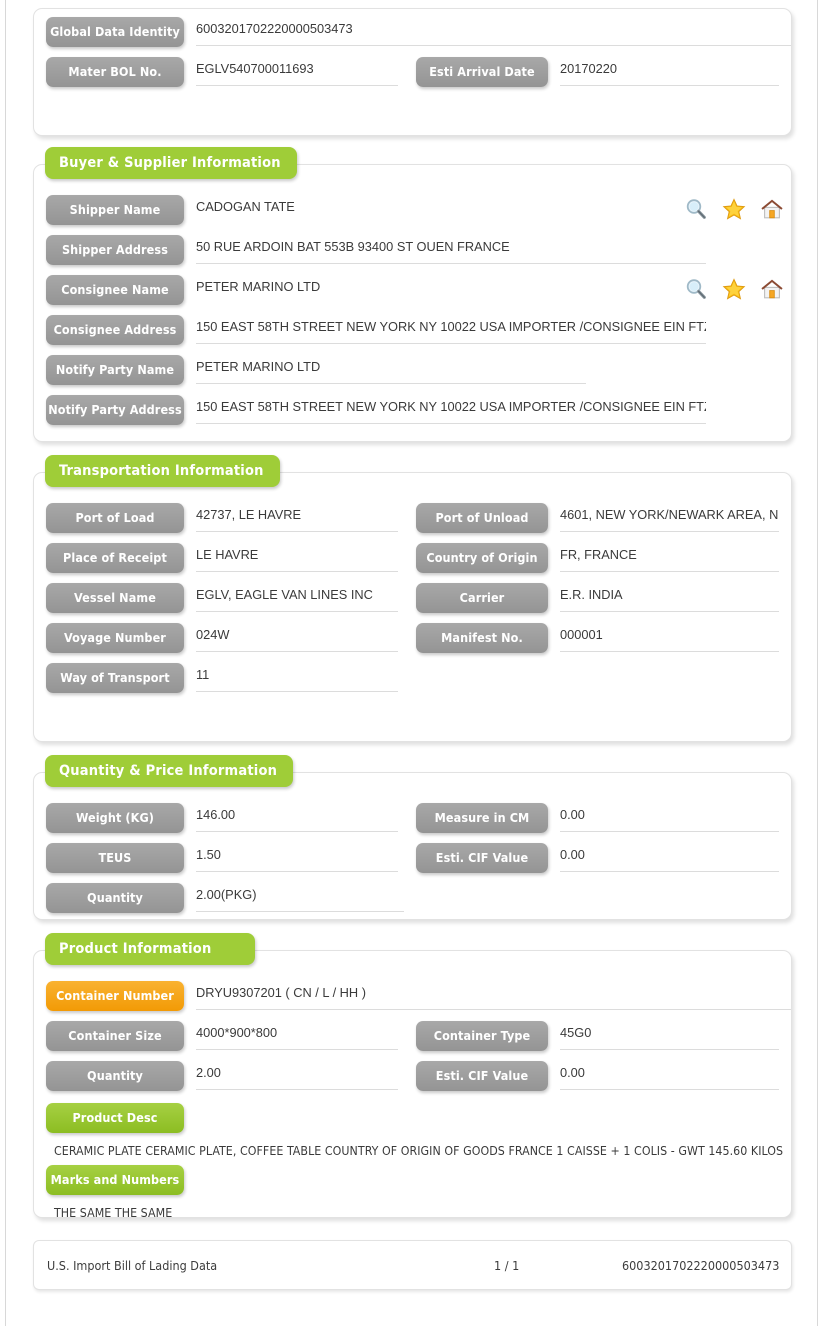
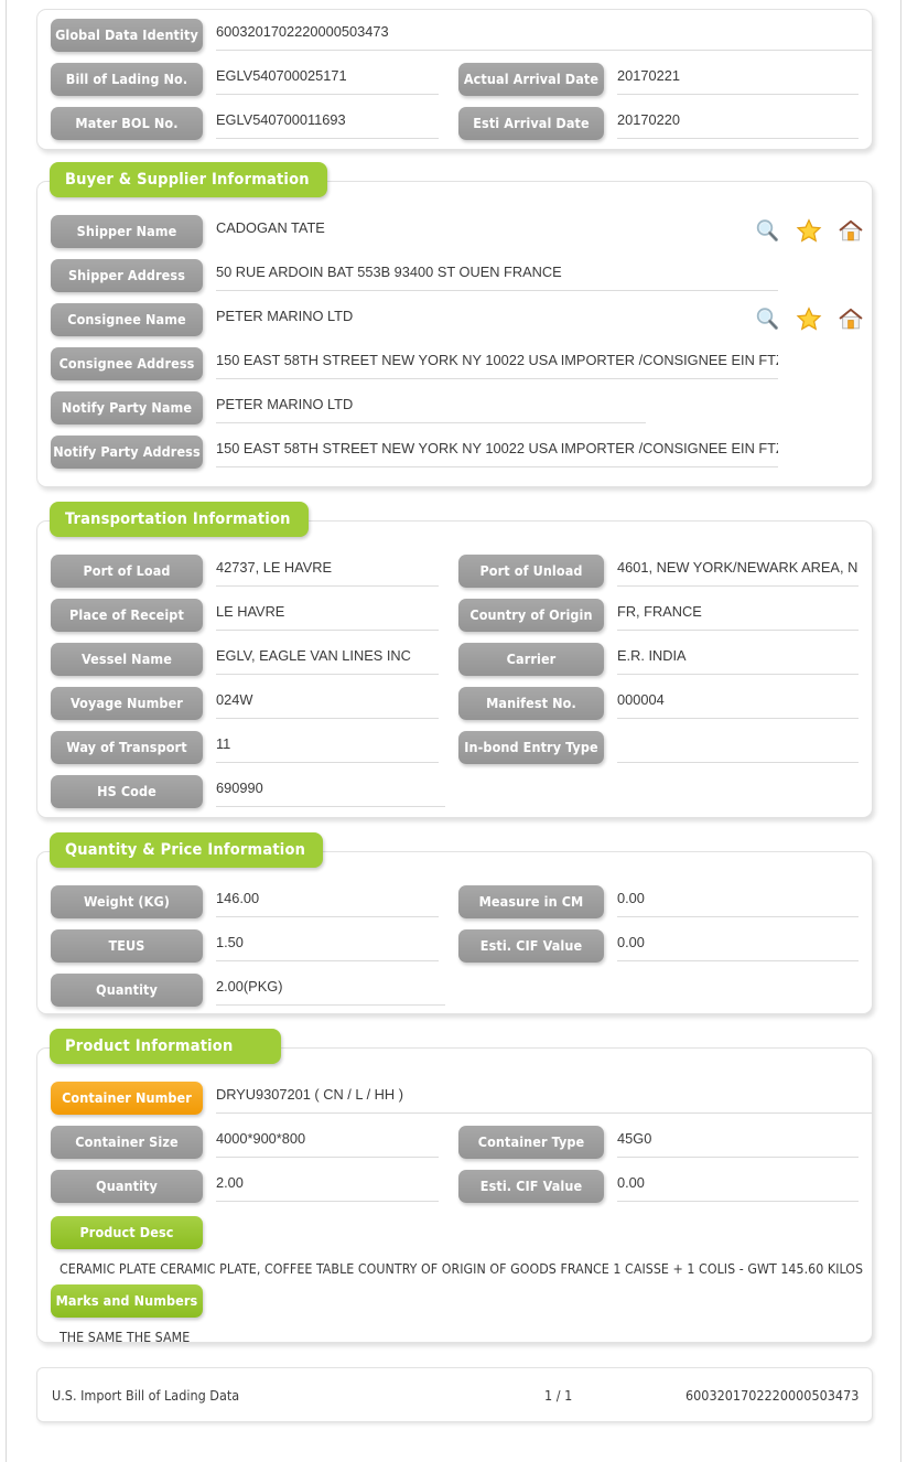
  Global Data Identity
  6003201702220000503473
+ Bill of Lading No.
+ EGLV540700025171
+ Actual Arrival Date
+ 20170221
  Mater BOL No.
  EGLV540700011693
  Esti Arrival Date
  20170220
  Buyer & Supplier Information
  Shipper Name
  CADOGAN TATE
  Shipper Address
  50 RUE ARDOIN BAT 553B 93400 ST OUEN FRANCE
  Consignee Name
  PETER MARINO LTD
  Consignee Address
  150 EAST 58TH STREET NEW YORK NY 10022 USA IMPORTER /CONSIGNEE EIN FT
  Notify Party Name
  PETER MARINO LTD
  Notify Party Address
  150 EAST 58TH STREET NEW YORK NY 10022 USA IMPORTER /CONSIGNEE EIN FT
  Transportation Information
  Port of Load
  42737, LE HAVRE
  Port of Unload
  4601, NEW YORK/NEWARK AREA, N
  Place of Receipt
  LE HAVRE
  Country of Origin
  FR, FRANCE
  Vessel Name
  EGLV, EAGLE VAN LINES INC
  Carrier
  E.R. INDIA
  Voyage Number
  024W
  Manifest No.
- 000001
+ 000004
  Way of Transport
  11
+ In-bond Entry Type
+ HS Code
+ 690990
  Quantity & Price Information
  Weight (KG)
  146.00
  Measure in CM
  0.00
  TEUS
  1.50
  Esti. CIF Value
  0.00
  Quantity
  2.00(PKG)
  Product Information
  Container Number
  DRYU9307201 ( CN / L / HH )
  Container Size
  4000*900*800
  Container Type
  45G0
  Quantity
  2.00
  Esti. CIF Value
  0.00
  Product Desc
  CERAMIC PLATE CERAMIC PLATE, COFFEE TABLE COUNTRY OF ORIGIN OF GOODS FRANCE 1 CAISSE + 1 COLIS - GWT 145.60 KILOS
  Marks and Numbers
  THE SAME THE SAME
  U.S. Import Bill of Lading Data
  1 / 1
  6003201702220000503473
